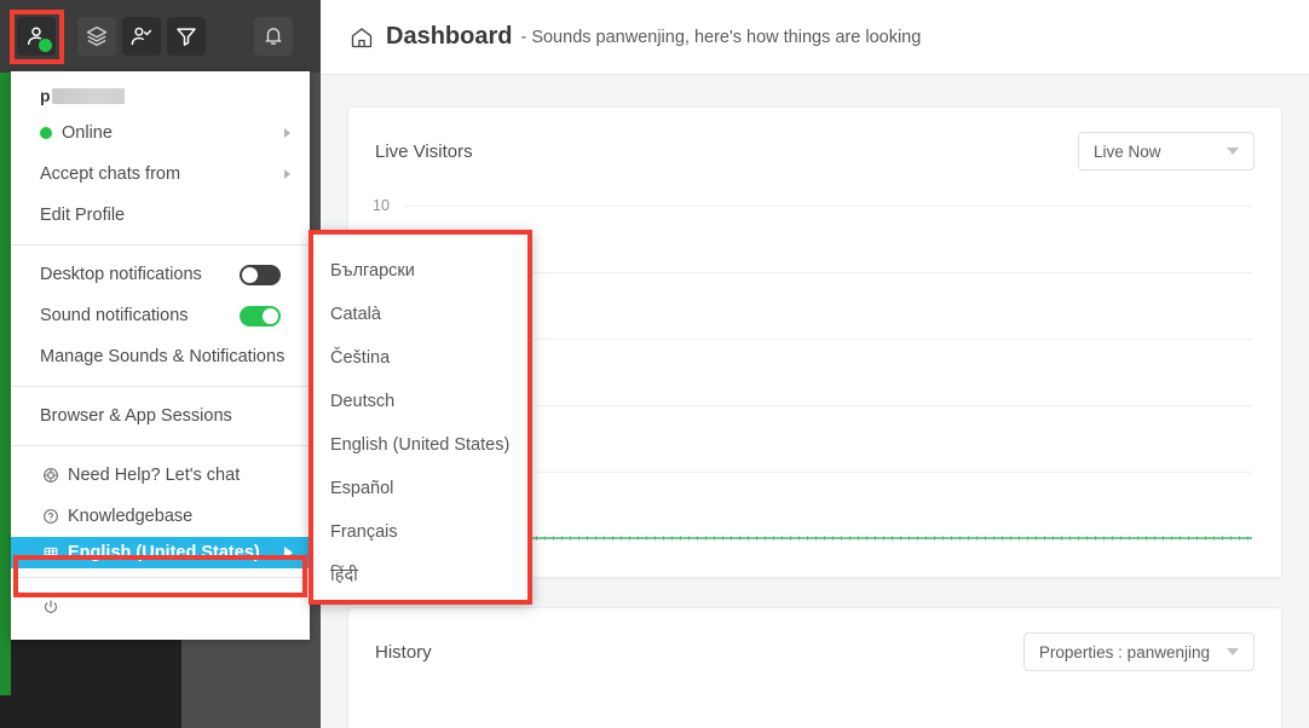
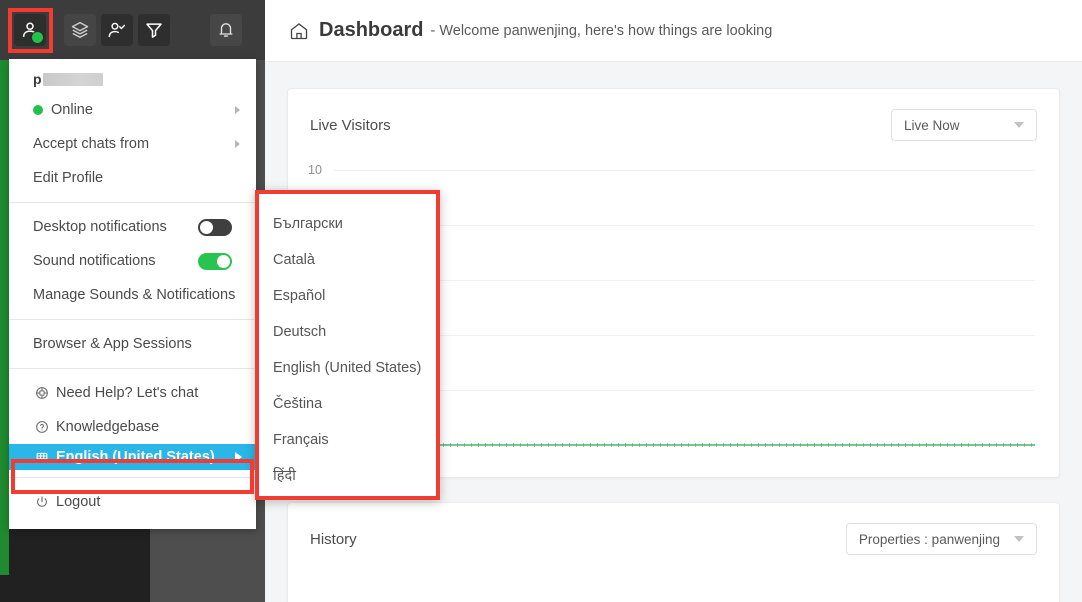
  Dashboard
- - Sounds panwenjing, here's how things are looking
+ - Welcome panwenjing, here's how things are looking
  Live Visitors
  Live Now
  10
  History
  Properties : panwenjing
  p
  Online
  Accept chats from
  Edit Profile
  Desktop notifications
  Sound notifications
  Manage Sounds & Notifications
  Browser & App Sessions
  Need Help? Let's chat
  Knowledgebase
  English (United States)
+ Logout
  Български
  Català
- Čeština
+ Español
  Deutsch
  English (United States)
- Español
+ Čeština
  Français
  हिंदी
